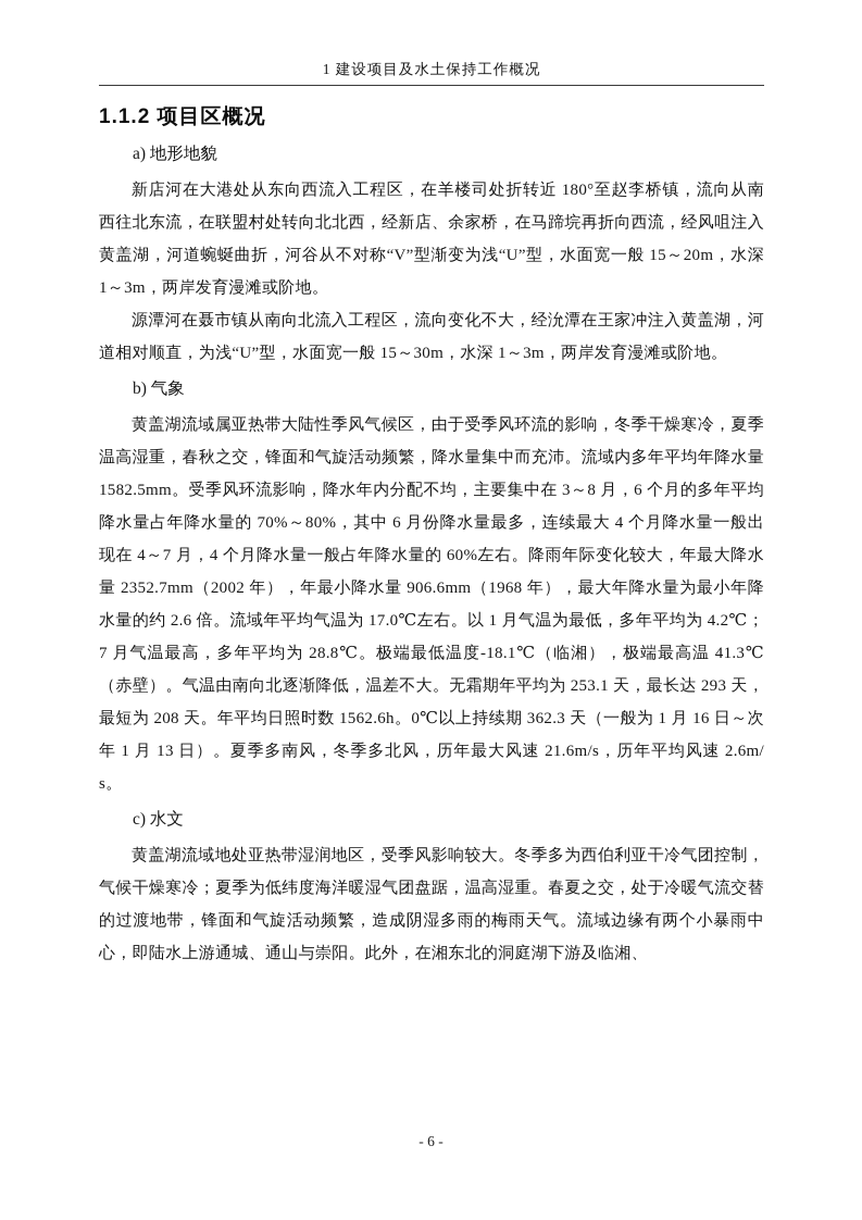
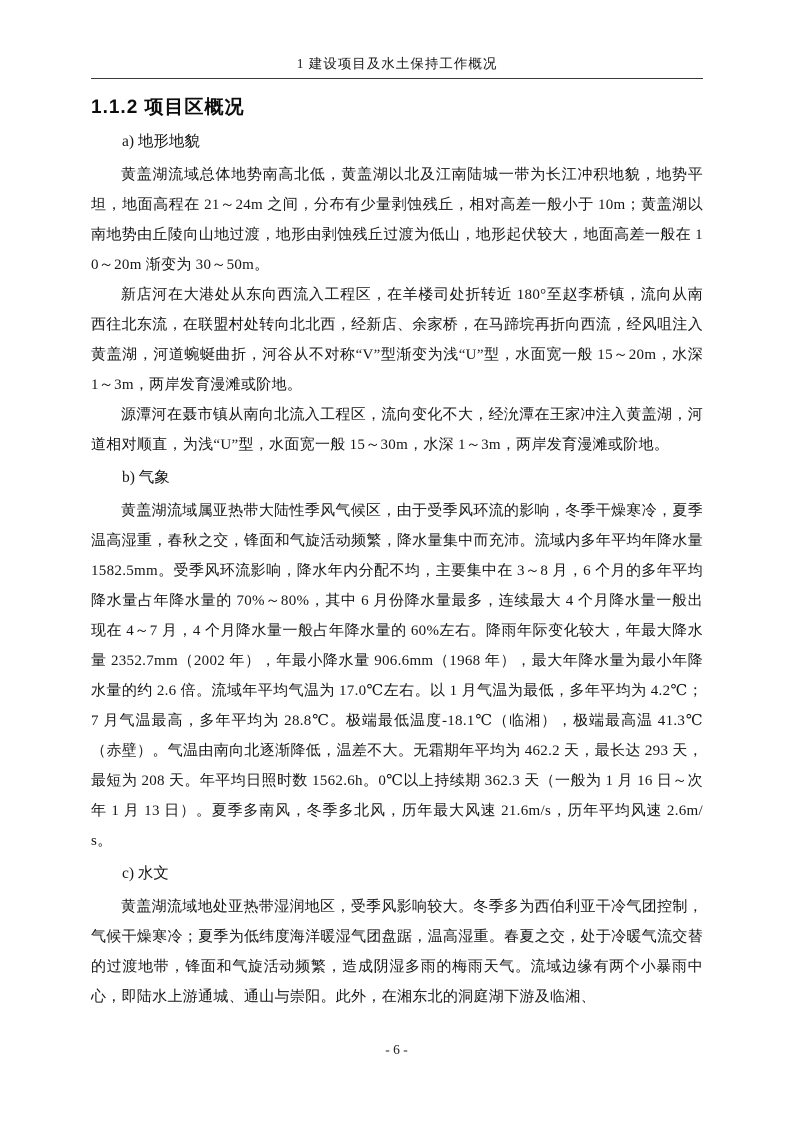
  1 建设项目及水土保持工作概况
  1.1.2 项目区概况
  a) 地形地貌
+ 黄盖湖流域总体地势南高北低，黄盖湖以北及江南陆城一带为长江冲积地貌，地势平坦，地面高程在 21～24m 之间，分布有少量剥蚀残丘，相对高差一般小于 10m；黄盖湖以南地势由丘陵向山地过渡，地形由剥蚀残丘过渡为低山，地形起伏较大，地面高差一般在 10～20m 渐变为 30～50m。
  新店河在大港处从东向西流入工程区，在羊楼司处折转近 180°至赵李桥镇，流向从南西往北东流，在联盟村处转向北北西，经新店、余家桥，在马蹄垸再折向西流，经风咀注入黄盖湖，河道蜿蜒曲折，河谷从不对称“V”型渐变为浅“U”型，水面宽一般 15～20m，水深 1～3m，两岸发育漫滩或阶地。
  源潭河在聂市镇从南向北流入工程区，流向变化不大，经沇潭在王家冲注入黄盖湖，河道相对顺直，为浅“U”型，水面宽一般 15～30m，水深 1～3m，两岸发育漫滩或阶地。
  b) 气象
- 黄盖湖流域属亚热带大陆性季风气候区，由于受季风环流的影响，冬季干燥寒冷，夏季温高湿重，春秋之交，锋面和气旋活动频繁，降水量集中而充沛。流域内多年平均年降水量 1582.5mm。受季风环流影响，降水年内分配不均，主要集中在 3～8 月，6 个月的多年平均降水量占年降水量的 70%～80%，其中 6 月份降水量最多，连续最大 4 个月降水量一般出现在 4～7 月，4 个月降水量一般占年降水量的 60%左右。降雨年际变化较大，年最大降水量 2352.7mm（2002 年），年最小降水量 906.6mm（1968 年），最大年降水量为最小年降水量的约 2.6 倍。流域年平均气温为 17.0℃左右。以 1 月气温为最低，多年平均为 4.2℃；7 月气温最高，多年平均为 28.8℃。极端最低温度-18.1℃（临湘），极端最高温 41.3℃（赤壁）。气温由南向北逐渐降低，温差不大。无霜期年平均为 253.1 天，最长达 293 天，最短为 208 天。年平均日照时数 1562.6h。0℃以上持续期 362.3 天（一般为 1 月 16 日～次年 1 月 13 日）。夏季多南风，冬季多北风，历年最大风速 21.6m/s，历年平均风速 2.6m/s。
+ 黄盖湖流域属亚热带大陆性季风气候区，由于受季风环流的影响，冬季干燥寒冷，夏季温高湿重，春秋之交，锋面和气旋活动频繁，降水量集中而充沛。流域内多年平均年降水量 1582.5mm。受季风环流影响，降水年内分配不均，主要集中在 3～8 月，6 个月的多年平均降水量占年降水量的 70%～80%，其中 6 月份降水量最多，连续最大 4 个月降水量一般出现在 4～7 月，4 个月降水量一般占年降水量的 60%左右。降雨年际变化较大，年最大降水量 2352.7mm（2002 年），年最小降水量 906.6mm（1968 年），最大年降水量为最小年降水量的约 2.6 倍。流域年平均气温为 17.0℃左右。以 1 月气温为最低，多年平均为 4.2℃；7 月气温最高，多年平均为 28.8℃。极端最低温度-18.1℃（临湘），极端最高温 41.3℃（赤壁）。气温由南向北逐渐降低，温差不大。无霜期年平均为 462.2 天，最长达 293 天，最短为 208 天。年平均日照时数 1562.6h。0℃以上持续期 362.3 天（一般为 1 月 16 日～次年 1 月 13 日）。夏季多南风，冬季多北风，历年最大风速 21.6m/s，历年平均风速 2.6m/s。
  c) 水文
  黄盖湖流域地处亚热带湿润地区，受季风影响较大。冬季多为西伯利亚干冷气团控制，气候干燥寒冷；夏季为低纬度海洋暖湿气团盘踞，温高湿重。春夏之交，处于冷暖气流交替的过渡地带，锋面和气旋活动频繁，造成阴湿多雨的梅雨天气。流域边缘有两个小暴雨中心，即陆水上游通城、通山与崇阳。此外，在湘东北的洞庭湖下游及临湘、
  - 6 -
